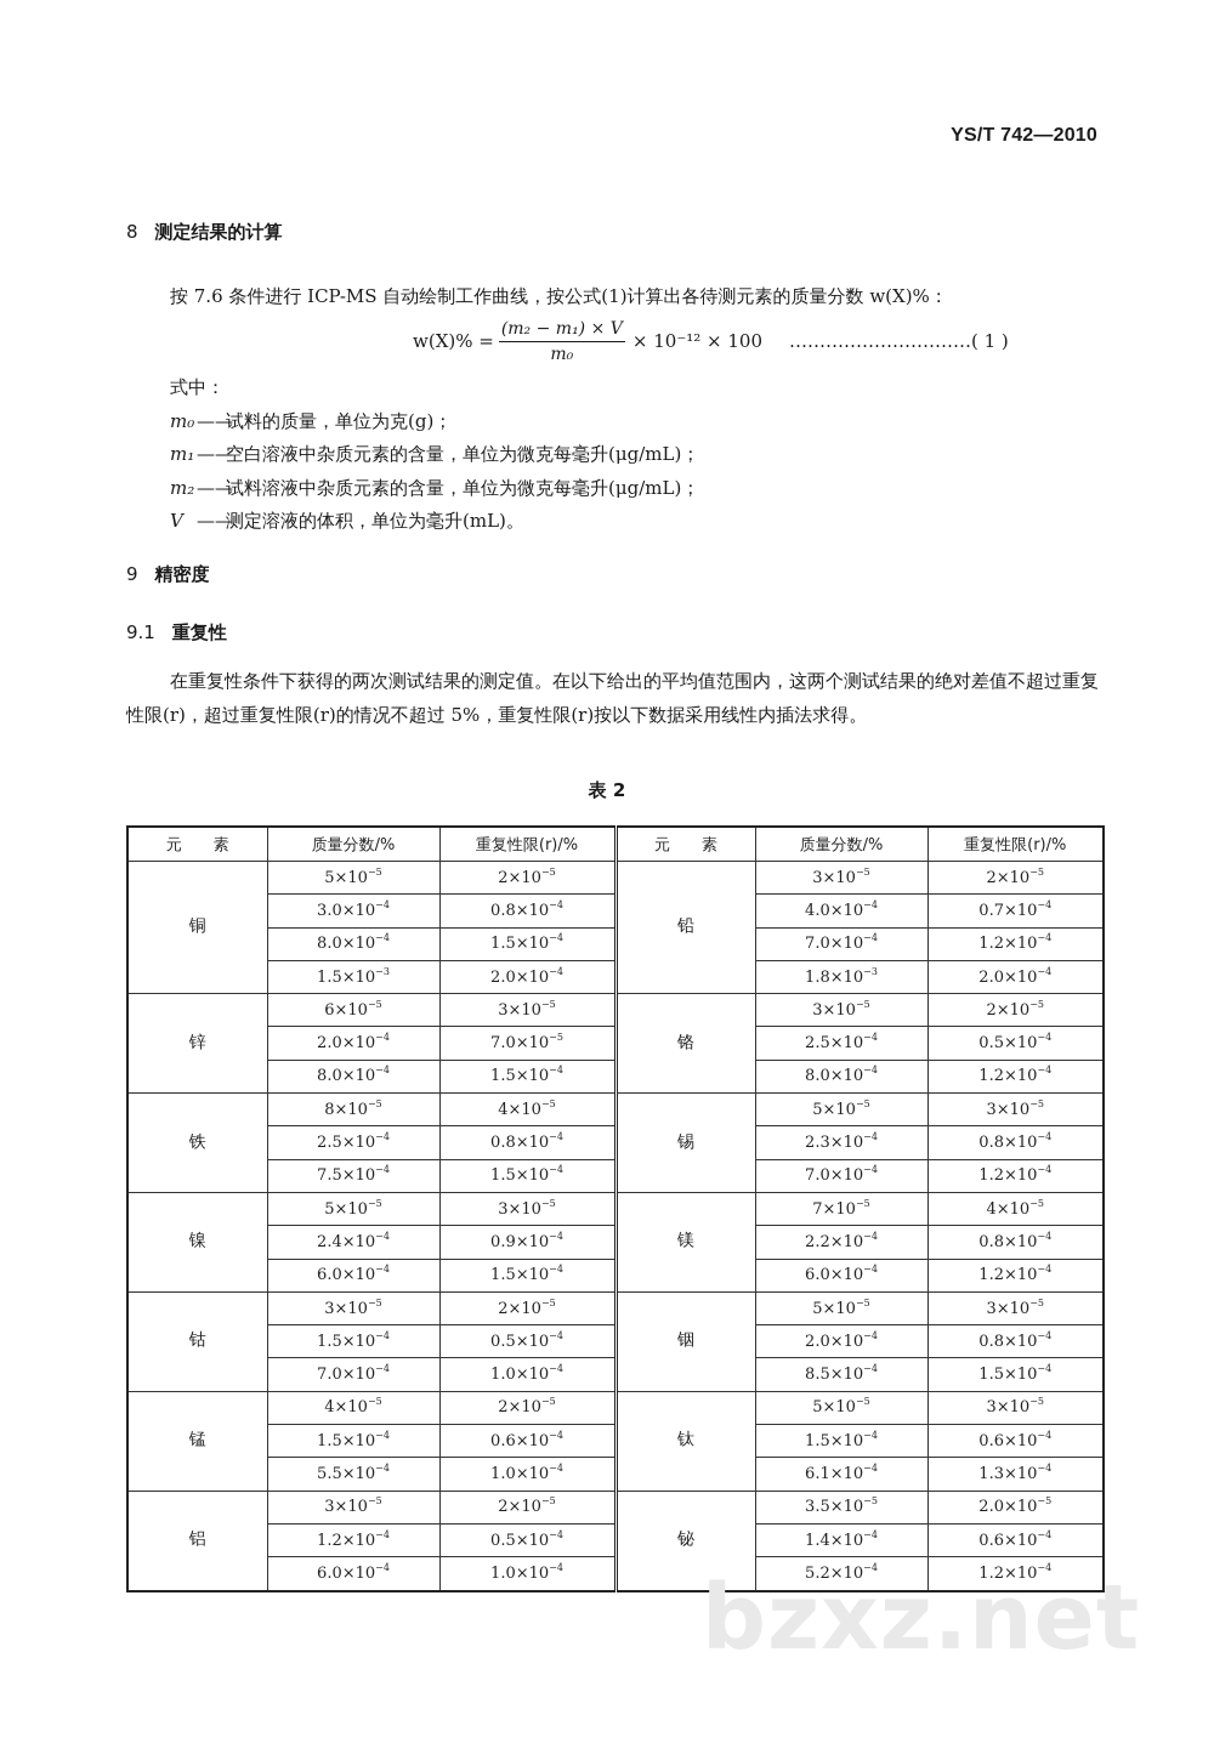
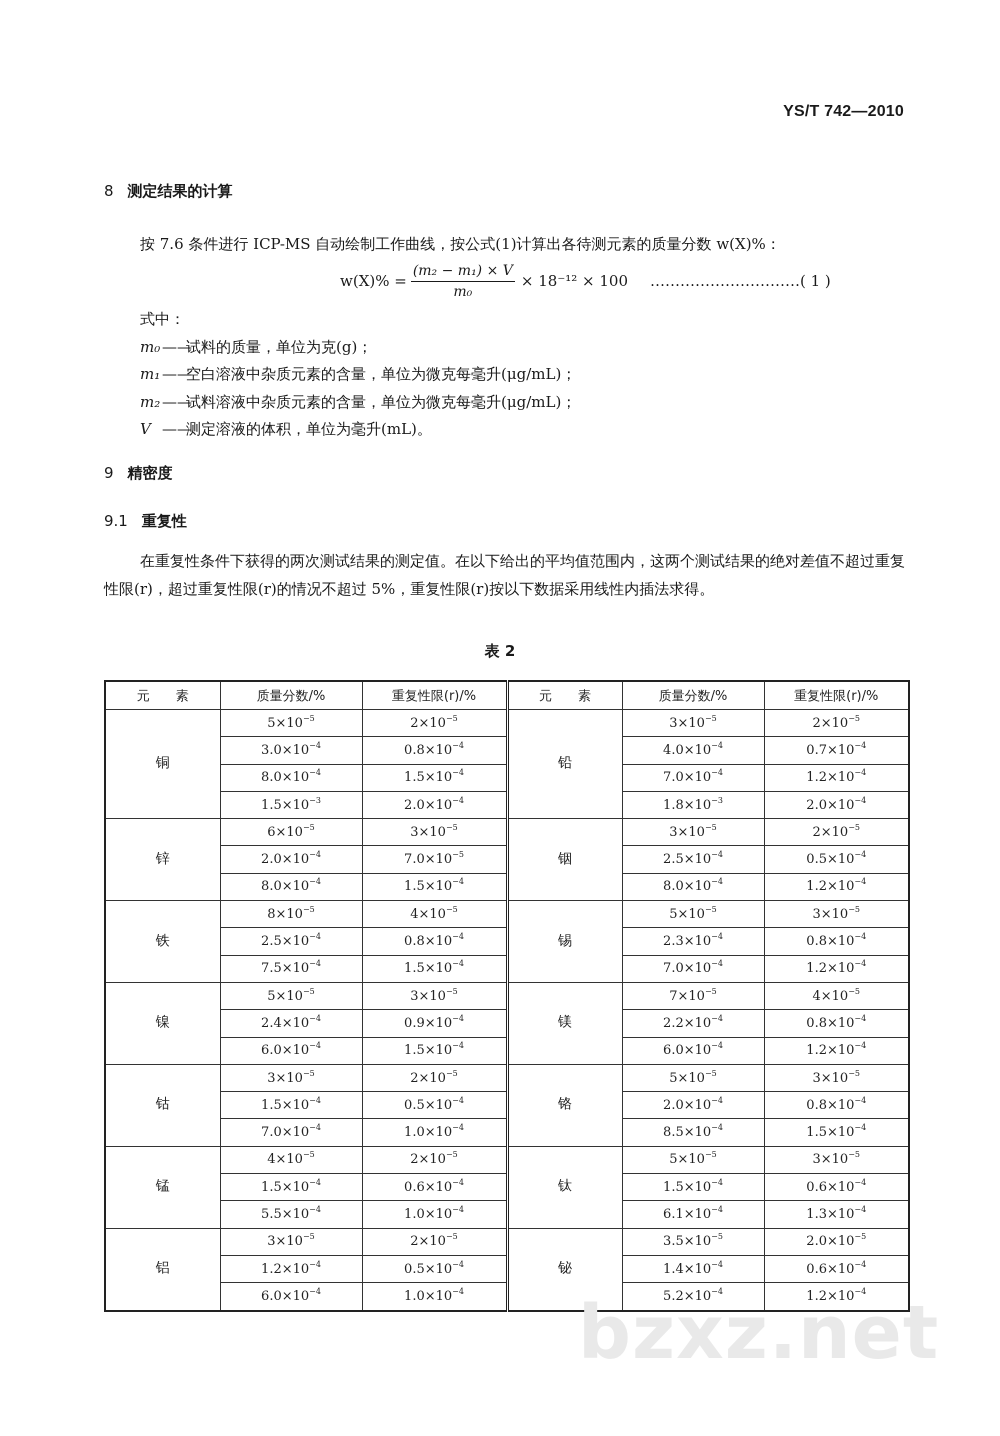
  YS/T 742—2010
  8 测定结果的计算
  按 7.6 条件进行 ICP-MS 自动绘制工作曲线，按公式(1)计算出各待测元素的质量分数 w(X)%：
  w(X)% =
  (m₂ − m₁) × V
  m₀
- × 10⁻¹² × 100
+ × 18⁻¹² × 100
  …………………………
  ( 1 )
  式中：
  m₀
  ——
  试料的质量，单位为克(g)；
  m₁
  ——
  空白溶液中杂质元素的含量，单位为微克每毫升(μg/mL)；
  m₂
  ——
  试料溶液中杂质元素的含量，单位为微克每毫升(μg/mL)；
  V
  ——
  测定溶液的体积，单位为毫升(mL)。
  9 精密度
  9.1 重复性
  在重复性条件下获得的两次测试结果的测定值。在以下给出的平均值范围内，这两个测试结果的绝对差值不超过重复性限(r)，超过重复性限(r)的情况不超过 5%，重复性限(r)按以下数据采用线性内插法求得。
  表 2
  元 素	质量分数/%	重复性限(r)/%	元 素	质量分数/%	重复性限(r)/%
  铜	5×10−5	2×10−5	铅	3×10−5	2×10−5
  3.0×10−4	0.8×10−4	4.0×10−4	0.7×10−4
  8.0×10−4	1.5×10−4	7.0×10−4	1.2×10−4
  1.5×10−3	2.0×10−4	1.8×10−3	2.0×10−4
- 锌	6×10−5	3×10−5	铬	3×10−5	2×10−5
+ 锌	6×10−5	3×10−5	铟	3×10−5	2×10−5
  2.0×10−4	7.0×10−5	2.5×10−4	0.5×10−4
  8.0×10−4	1.5×10−4	8.0×10−4	1.2×10−4
  铁	8×10−5	4×10−5	锡	5×10−5	3×10−5
  2.5×10−4	0.8×10−4	2.3×10−4	0.8×10−4
  7.5×10−4	1.5×10−4	7.0×10−4	1.2×10−4
  镍	5×10−5	3×10−5	镁	7×10−5	4×10−5
  2.4×10−4	0.9×10−4	2.2×10−4	0.8×10−4
  6.0×10−4	1.5×10−4	6.0×10−4	1.2×10−4
- 钴	3×10−5	2×10−5	铟	5×10−5	3×10−5
+ 钴	3×10−5	2×10−5	铬	5×10−5	3×10−5
  1.5×10−4	0.5×10−4	2.0×10−4	0.8×10−4
  7.0×10−4	1.0×10−4	8.5×10−4	1.5×10−4
  锰	4×10−5	2×10−5	钛	5×10−5	3×10−5
  1.5×10−4	0.6×10−4	1.5×10−4	0.6×10−4
  5.5×10−4	1.0×10−4	6.1×10−4	1.3×10−4
  铝	3×10−5	2×10−5	铋	3.5×10−5	2.0×10−5
  1.2×10−4	0.5×10−4	1.4×10−4	0.6×10−4
  6.0×10−4	1.0×10−4	5.2×10−4	1.2×10−4
  bzxz.net
